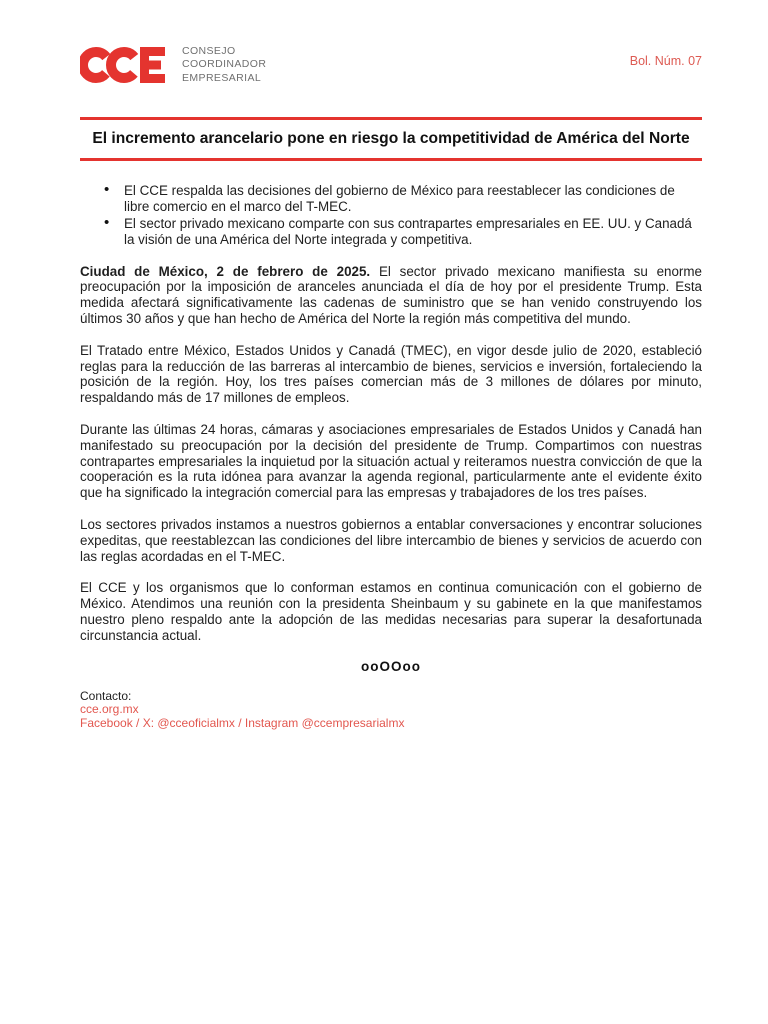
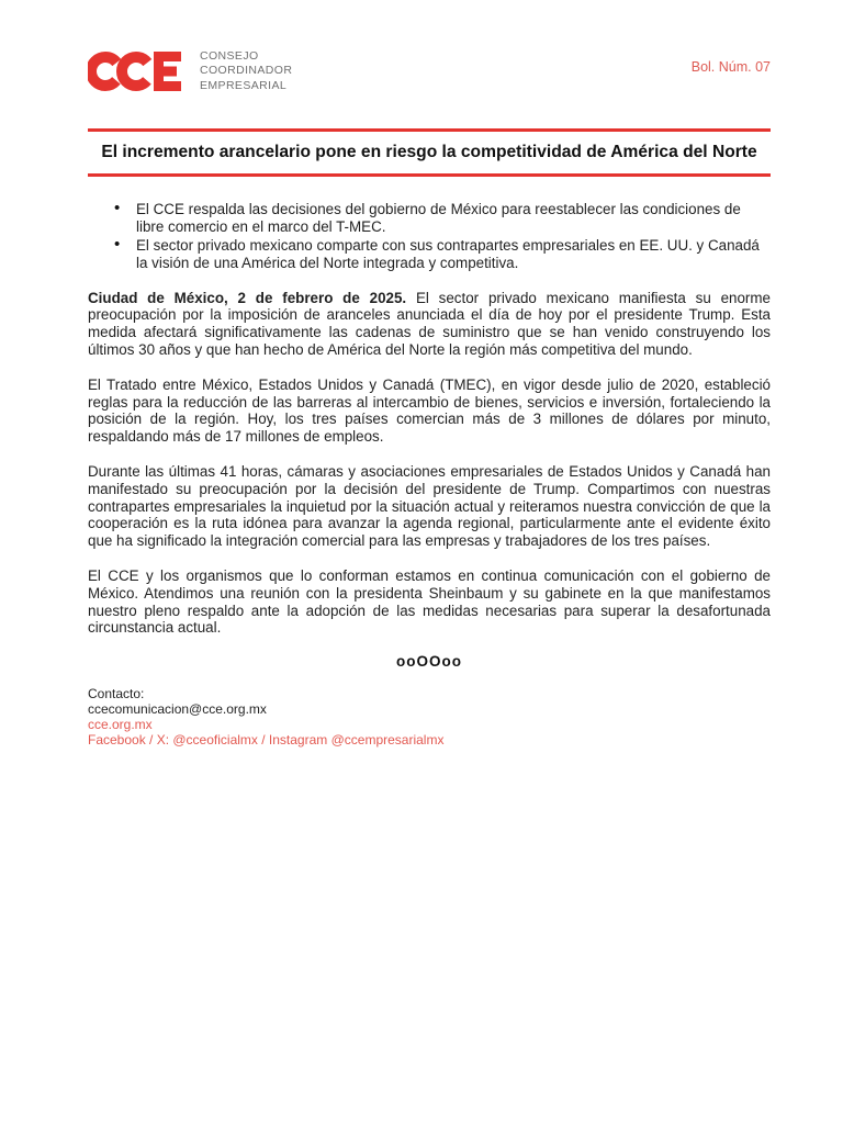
  CONSEJO
  COORDINADOR
  EMPRESARIAL
  Bol. Núm. 07
  El incremento arancelario pone en riesgo la competitividad de América del Norte
  El CCE respalda las decisiones del gobierno de México para reestablecer las condiciones de libre comercio en el marco del T-MEC.
  El sector privado mexicano comparte con sus contrapartes empresariales en EE. UU. y Canadá la visión de una América del Norte integrada y competitiva.
  Ciudad de México, 2 de febrero de 2025. El sector privado mexicano manifiesta su enorme preocupación por la imposición de aranceles anunciada el día de hoy por el presidente Trump. Esta medida afectará significativamente las cadenas de suministro que se han venido construyendo los últimos 30 años y que han hecho de América del Norte la región más competitiva del mundo.
  El Tratado entre México, Estados Unidos y Canadá (TMEC), en vigor desde julio de 2020, estableció reglas para la reducción de las barreras al intercambio de bienes, servicios e inversión, fortaleciendo la posición de la región. Hoy, los tres países comercian más de 3 millones de dólares por minuto, respaldando más de 17 millones de empleos.
- Durante las últimas 24 horas, cámaras y asociaciones empresariales de Estados Unidos y Canadá han manifestado su preocupación por la decisión del presidente de Trump. Compartimos con nuestras contrapartes empresariales la inquietud por la situación actual y reiteramos nuestra convicción de que la cooperación es la ruta idónea para avanzar la agenda regional, particularmente ante el evidente éxito que ha significado la integración comercial para las empresas y trabajadores de los tres países.
+ Durante las últimas 41 horas, cámaras y asociaciones empresariales de Estados Unidos y Canadá han manifestado su preocupación por la decisión del presidente de Trump. Compartimos con nuestras contrapartes empresariales la inquietud por la situación actual y reiteramos nuestra convicción de que la cooperación es la ruta idónea para avanzar la agenda regional, particularmente ante el evidente éxito que ha significado la integración comercial para las empresas y trabajadores de los tres países.
- Los sectores privados instamos a nuestros gobiernos a entablar conversaciones y encontrar soluciones expeditas, que reestablezcan las condiciones del libre intercambio de bienes y servicios de acuerdo con las reglas acordadas en el T-MEC.
  El CCE y los organismos que lo conforman estamos en continua comunicación con el gobierno de México. Atendimos una reunión con la presidenta Sheinbaum y su gabinete en la que manifestamos nuestro pleno respaldo ante la adopción de las medidas necesarias para superar la desafortunada circunstancia actual.
  ooOOoo
  Contacto:
+ ccecomunicacion@cce.org.mx
  cce.org.mx
  Facebook / X: @cceoficialmx / Instagram @ccempresarialmx
